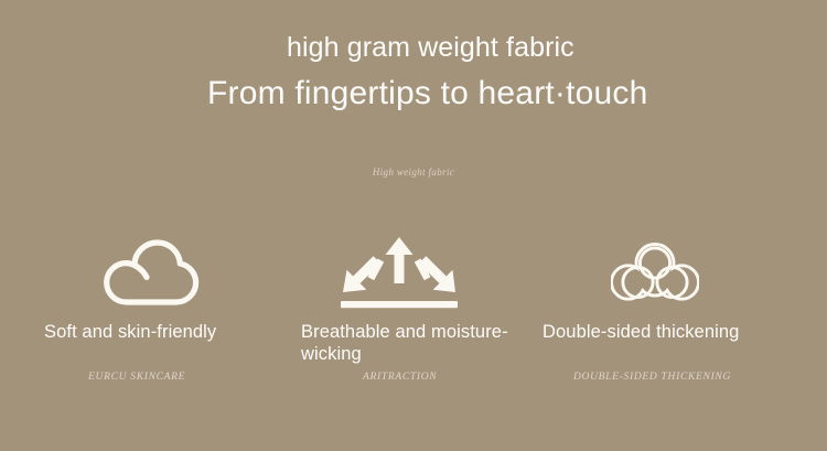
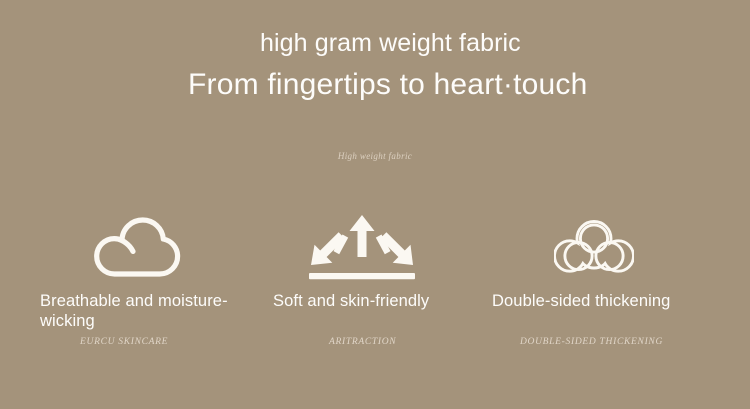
  high gram weight fabric
  From fingertips to heart·touch
  High weight fabric
- Soft and skin-friendly
+ Breathable and moisture-wicking
  EURCU SKINCARE
- Breathable and moisture-wicking
+ Soft and skin-friendly
  ARITRACTION
  Double-sided thickening
  DOUBLE-SIDED THICKENING
